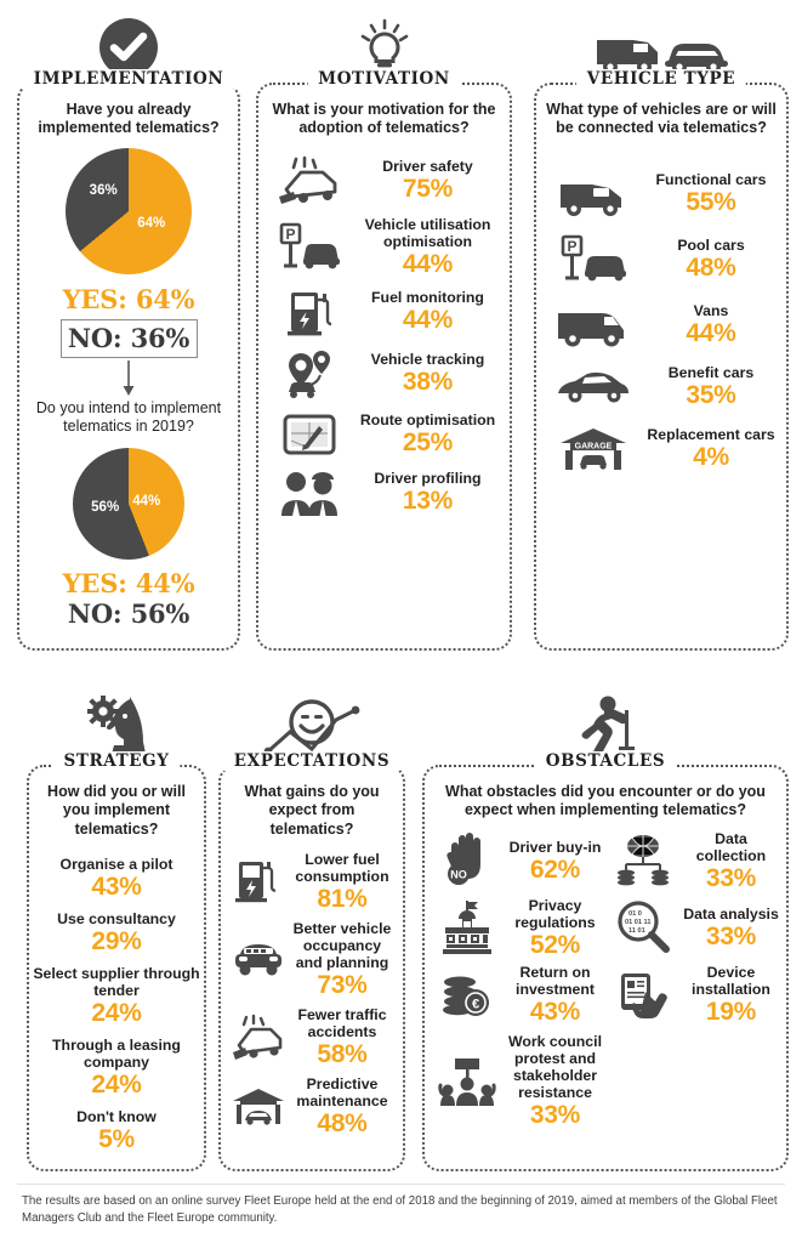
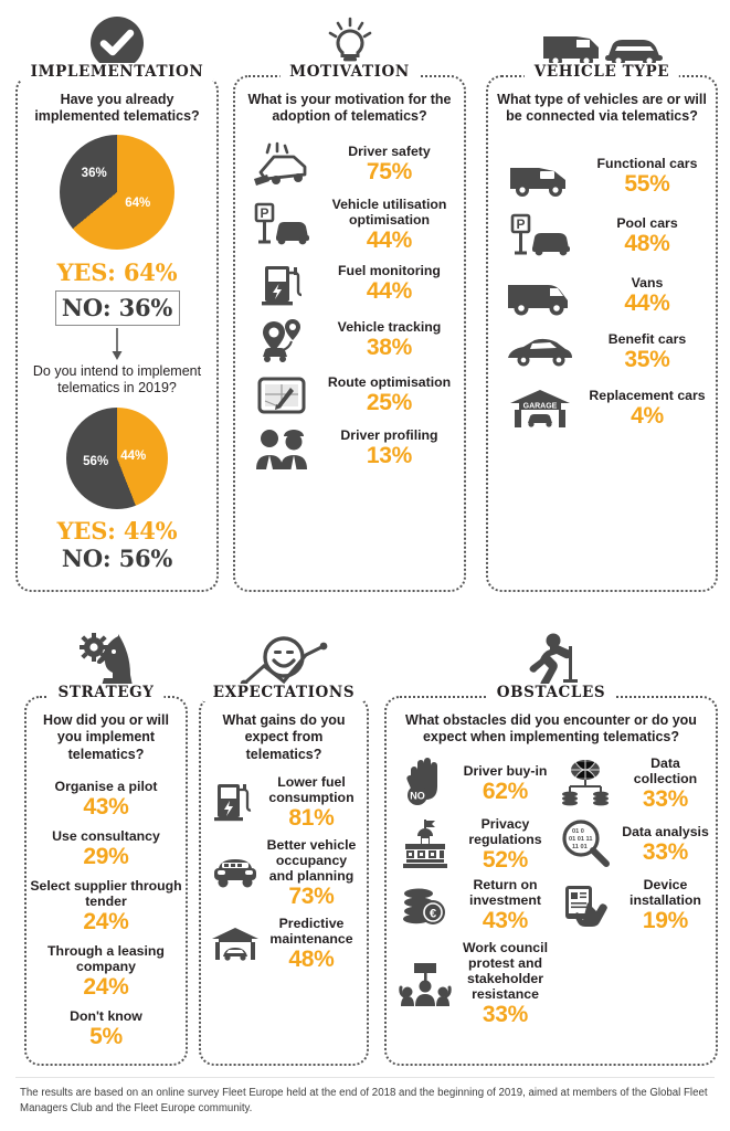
  IMPLEMENTATION
  Have you already implemented telematics?
  64%
  36%
  YES: 64%
  NO: 36%
  Do you intend to implement telematics in 2019?
  44%
  56%
  YES: 44%
  NO: 56%
  MOTIVATION
  What is your motivation for the adoption of telematics?
  Driver safety
  75%
  P
  Vehicle utilisation optimisation
  44%
  Fuel monitoring
  44%
  Vehicle tracking
  38%
  Route optimisation
  25%
  Driver profiling
  13%
  VEHICLE TYPE
  What type of vehicles are or will be connected via telematics?
  Functional cars
  55%
  P
  Pool cars
  48%
  Vans
  44%
  Benefit cars
  35%
  Replacement cars
  4%
  STRATEGY
  How did you or will you implement telematics?
  Organise a pilot
  43%
  Use consultancy
  29%
  Select supplier through tender
  24%
  Through a leasing company
  24%
  Don't know
  5%
  EXPECTATIONS
  What gains do you expect from telematics?
  Lower fuel consumption
  81%
  Better vehicle occupancy and planning
  73%
- Fewer traffic accidents
- 58%
  Predictive maintenance
  48%
  OBSTACLES
  What obstacles did you encounter or do you expect when implementing telematics?
  NO
  Driver buy-in
  62%
  Data collection
  33%
  Privacy regulations
  52%
  Data analysis
  33%
  €
  Return on investment
  43%
  Device installation
  19%
  Work council protest and stakeholder resistance
  33%
  The results are based on an online survey Fleet Europe held at the end of 2018 and the beginning of 2019, aimed at members of the Global Fleet Managers Club and the Fleet Europe community.
